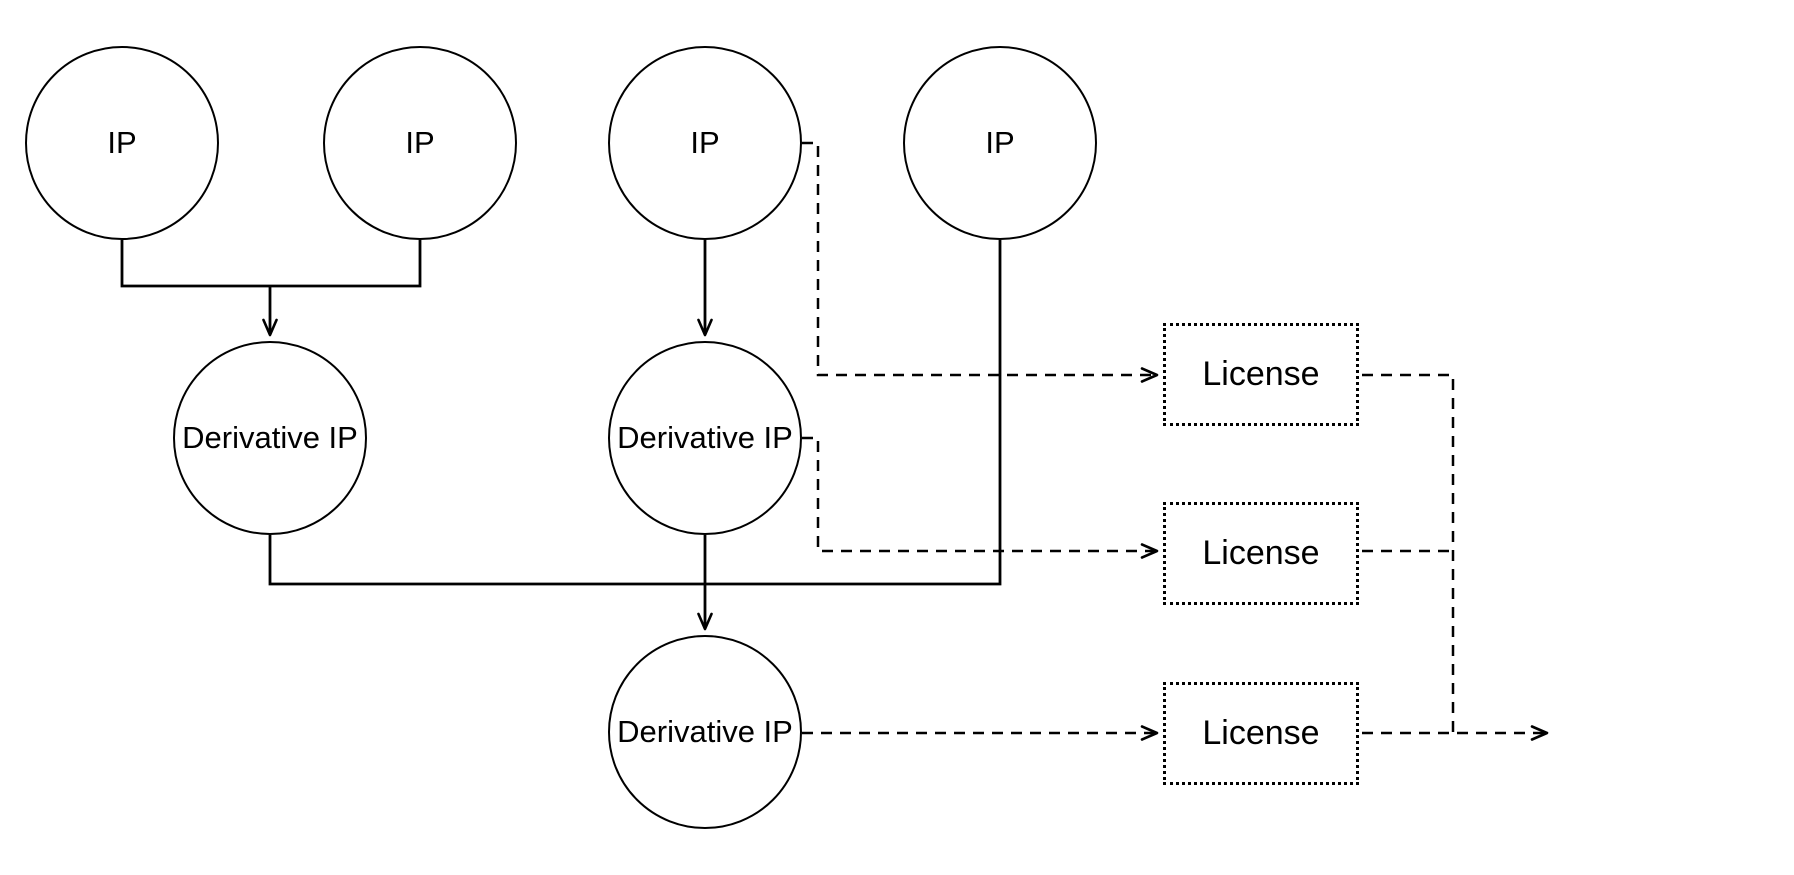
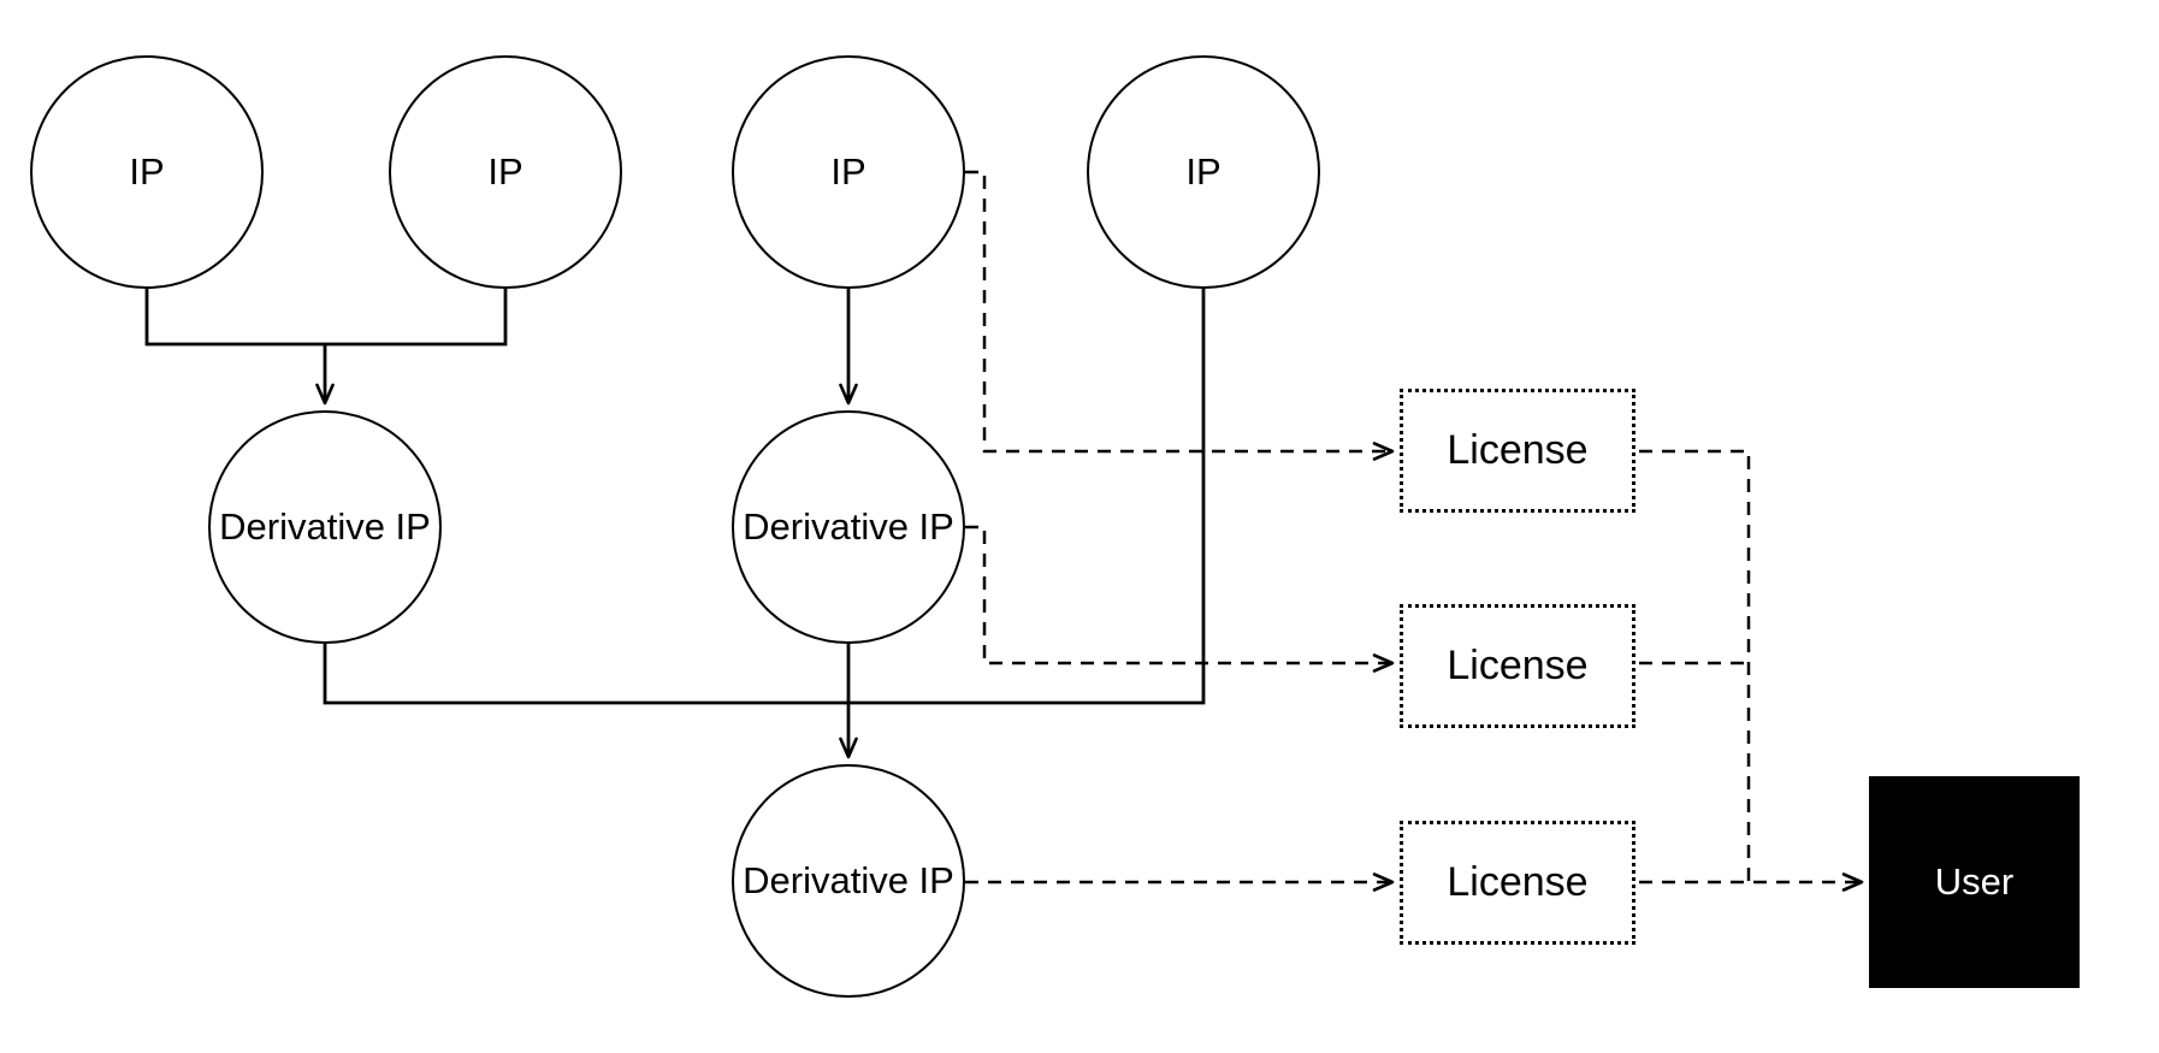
  IP
  IP
  IP
  IP
  Derivative IP
  Derivative IP
  Derivative IP
  License
  License
  License
+ User
